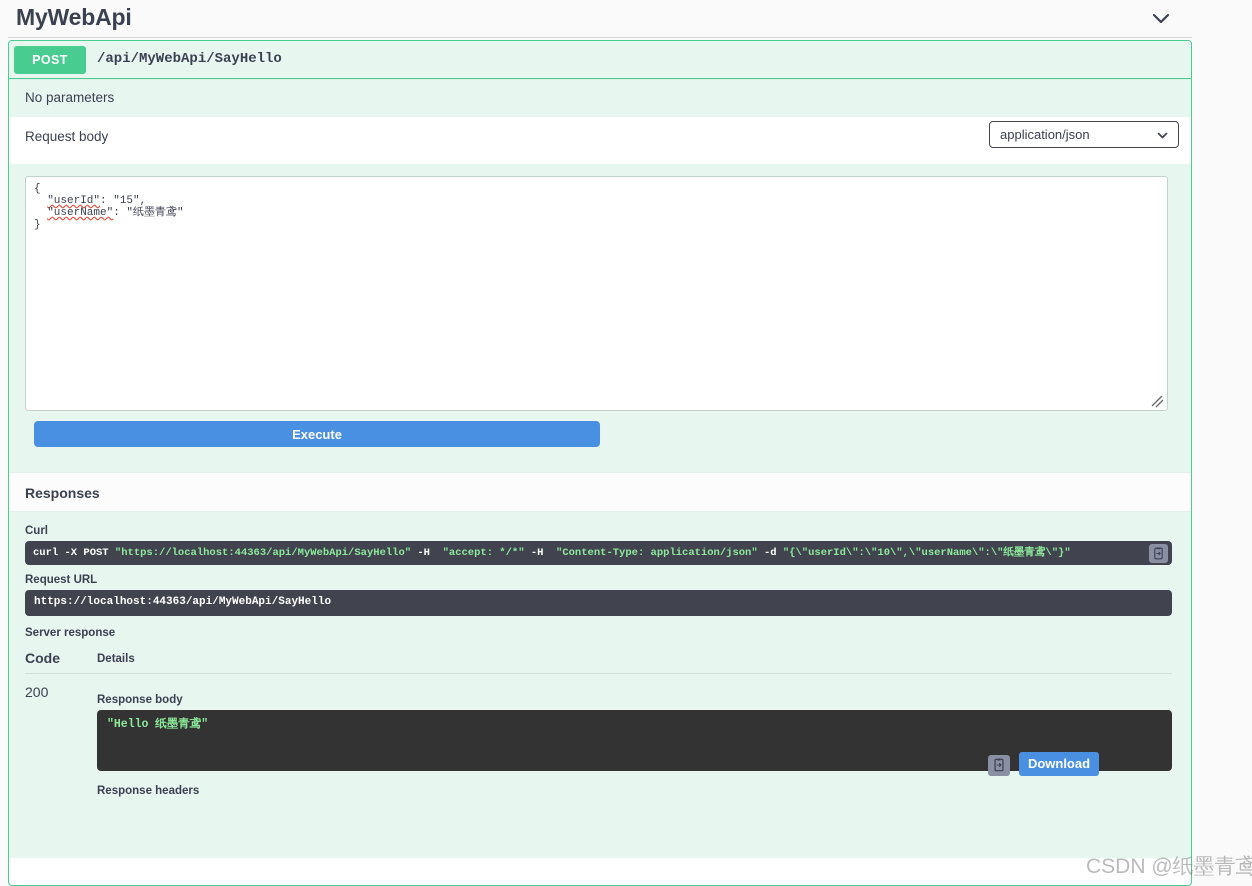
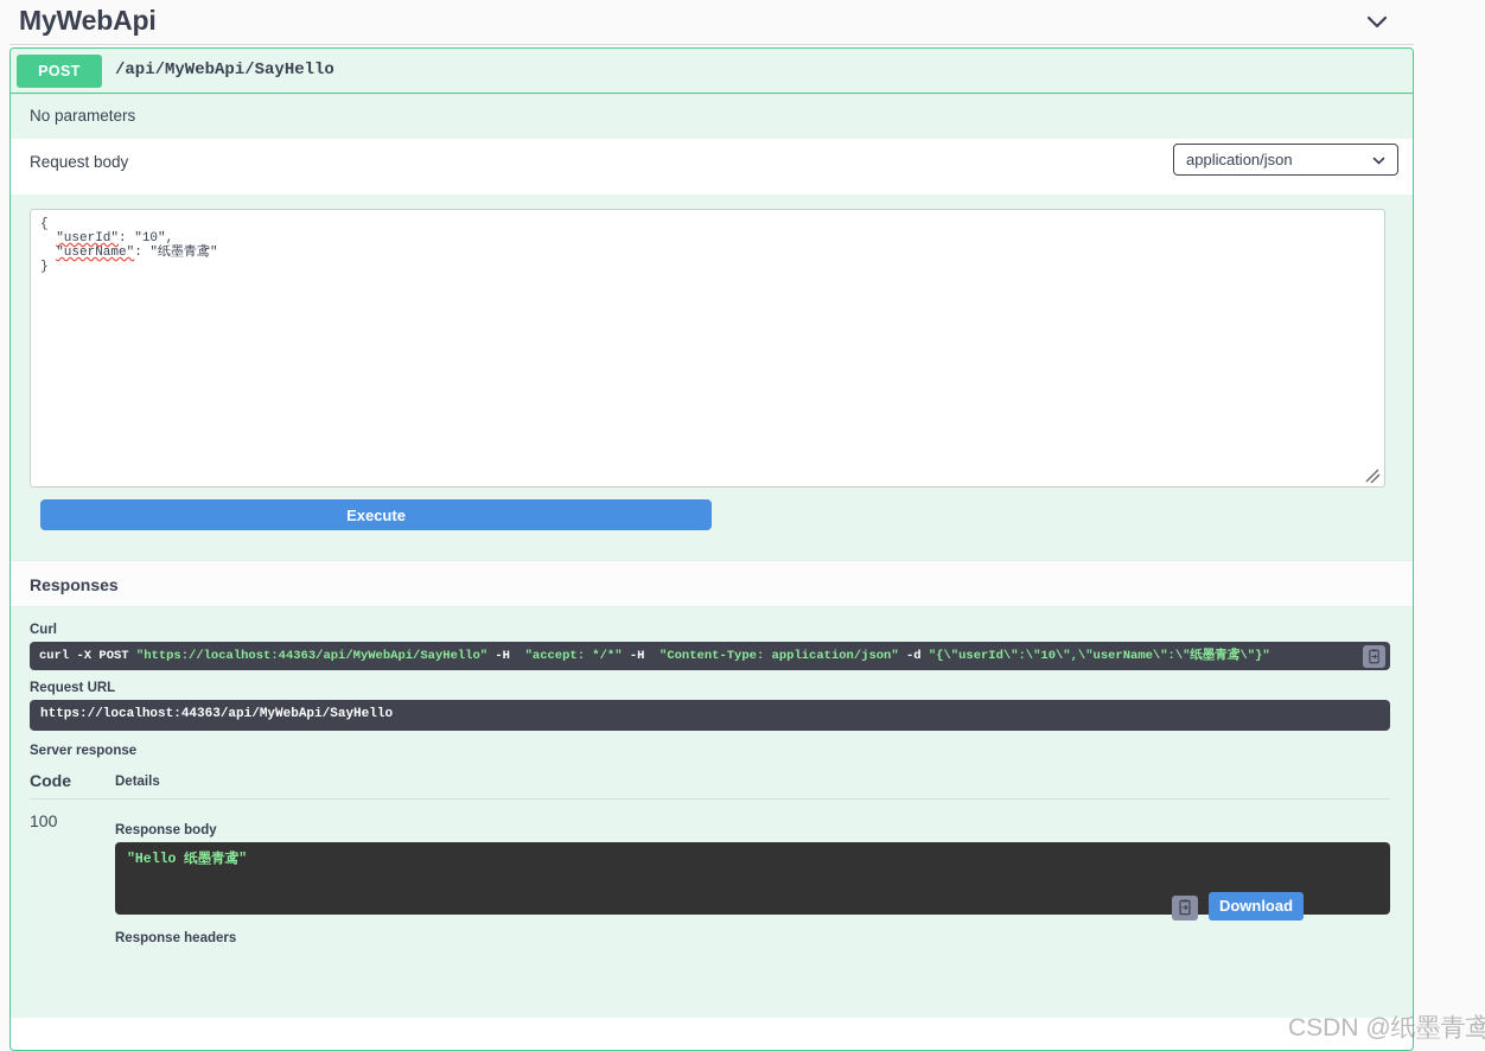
  MyWebApi
  POST
  /api/MyWebApi/SayHello
  No parameters
  Request body
  application/json
- { "userId": "15", "userName": "纸墨青鸢" }
+ { "userId": "10", "userName": "纸墨青鸢" }
  Execute
  Responses
  Curl
  curl -X POST "https://localhost:44363/api/MyWebApi/SayHello" -H "accept: */*" -H "Content-Type: application/json" -d "{\"userId\":\"10\",\"userName\":\"纸墨青鸢\"}"
  Request URL
  https://localhost:44363/api/MyWebApi/SayHello
  Server response
  Code
  Details
- 200
+ 100
  Response body
  "Hello 纸墨青鸢"
  Download
  Response headers
  CSDN @纸墨青鸢
